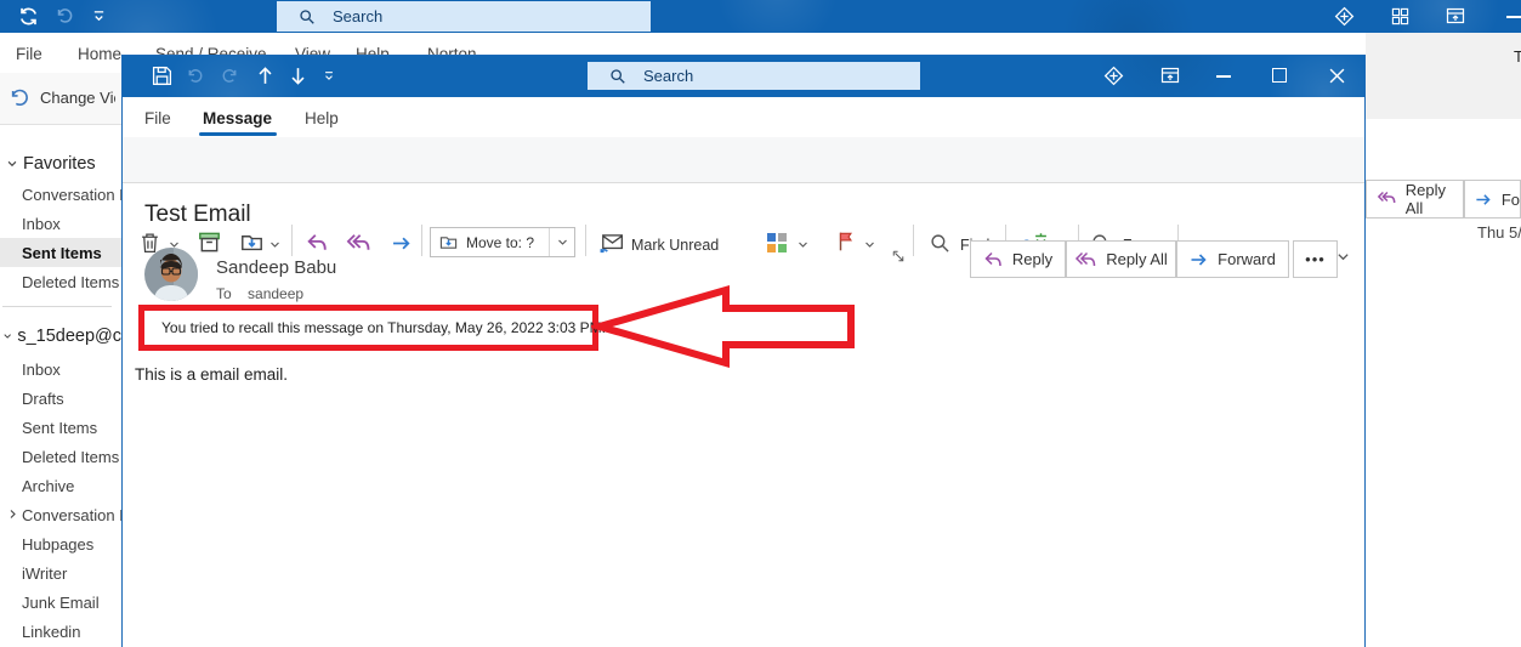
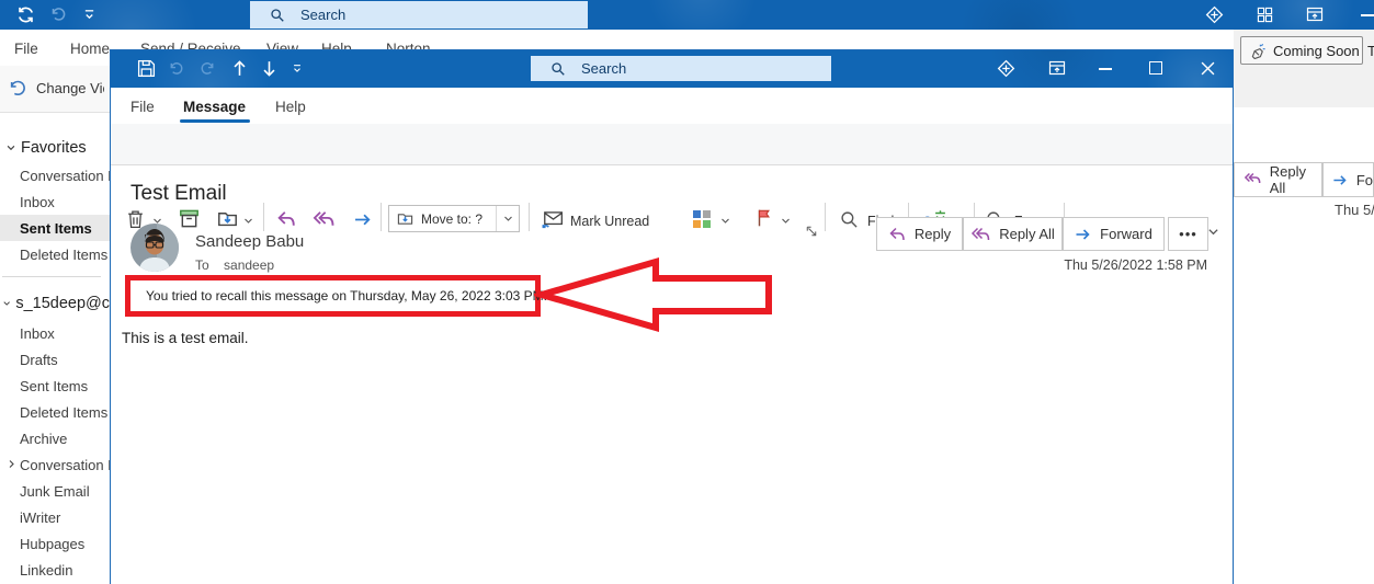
  Search
  File
  Home
  Change Vi
  Favorites
  Conversation
  Inbox
  Sent Items
  Deleted Items
  s_15deep@c
  Inbox
  Drafts
  Sent Items
  Deleted Items
  Archive
  Conversation
- Hubpages
+ Junk Email
  iWriter
- Junk Email
+ Hubpages
  Linkedin
+ Coming Soon
  T
  Reply All
  Fo
  Thu 5/
  Search
  File
  Message
  Help
  Move to: ?
  Mark Unread
  Test Email
  Sandeep Babu
  To sandeep
  Reply
  Reply All
  Forward
  •••
+ Thu 5/26/2022 1:58 PM
  You tried to recall this message on Thursday, May 26, 2022 3:03 P
- This is a email email.
+ This is a test email.
